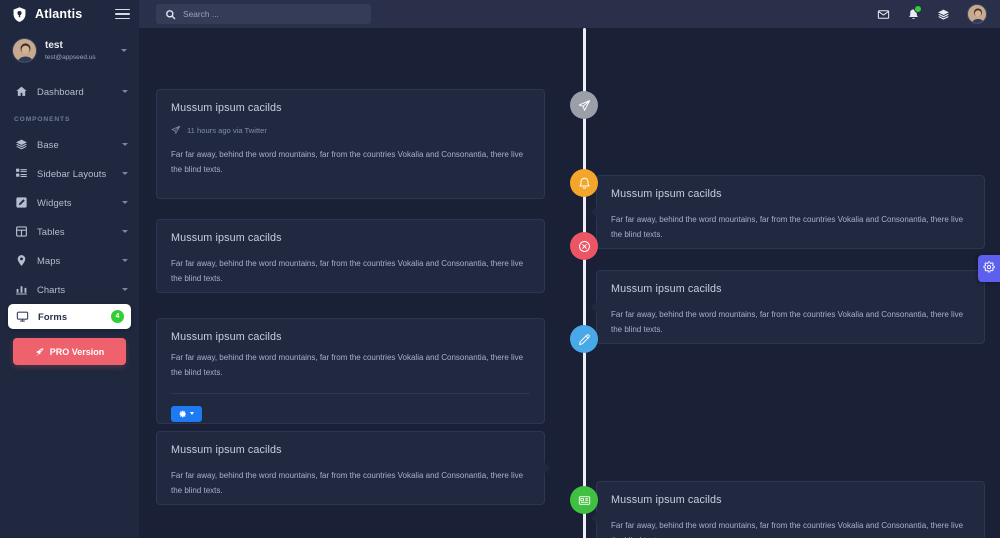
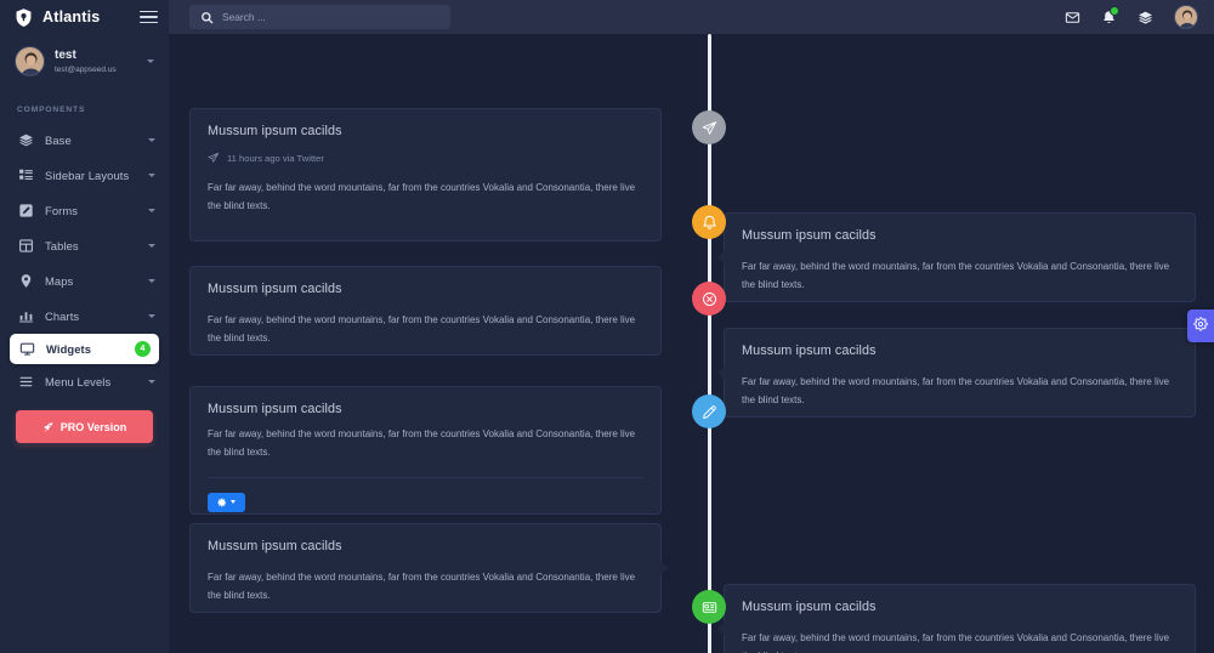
  Atlantis
  test
- Dashboard
  Base
  Sidebar Layouts
- Widgets
+ Forms
  Tables
  Maps
  Charts
- Forms
+ Widgets
+ Menu Levels
  PRO Version
  Search ...
  Mussum ipsum cacilds
  11 hours ago via Twitter
  Far far away, behind the word mountains, far from the countries Vokalia and Consonantia, there live the blind texts.
  Mussum ipsum cacilds
  Far far away, behind the word mountains, far from the countries Vokalia and Consonantia, there live the blind texts.
  Mussum ipsum cacilds
  Far far away, behind the word mountains, far from the countries Vokalia and Consonantia, there live the blind texts.
  Mussum ipsum cacilds
  Far far away, behind the word mountains, far from the countries Vokalia and Consonantia, there live the blind texts.
  Mussum ipsum cacilds
  Far far away, behind the word mountains, far from the countries Vokalia and Consonantia, there live the blind texts.
  Mussum ipsum cacilds
  Far far away, behind the word mountains, far from the countries Vokalia and Consonantia, there live the blind texts.
  Mussum ipsum cacilds
  Far far away, behind the word mountains, far from the countries Vokalia and Consonantia, there live
